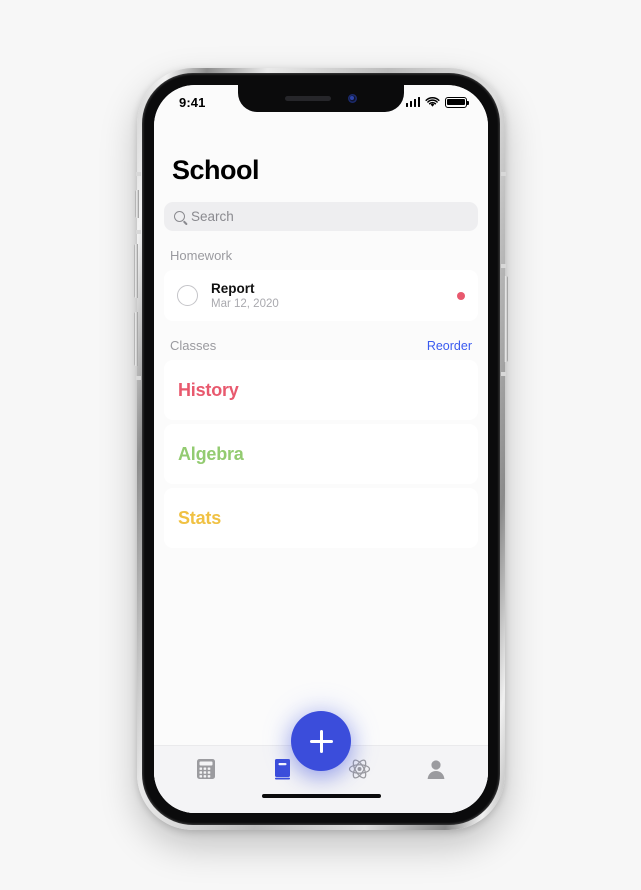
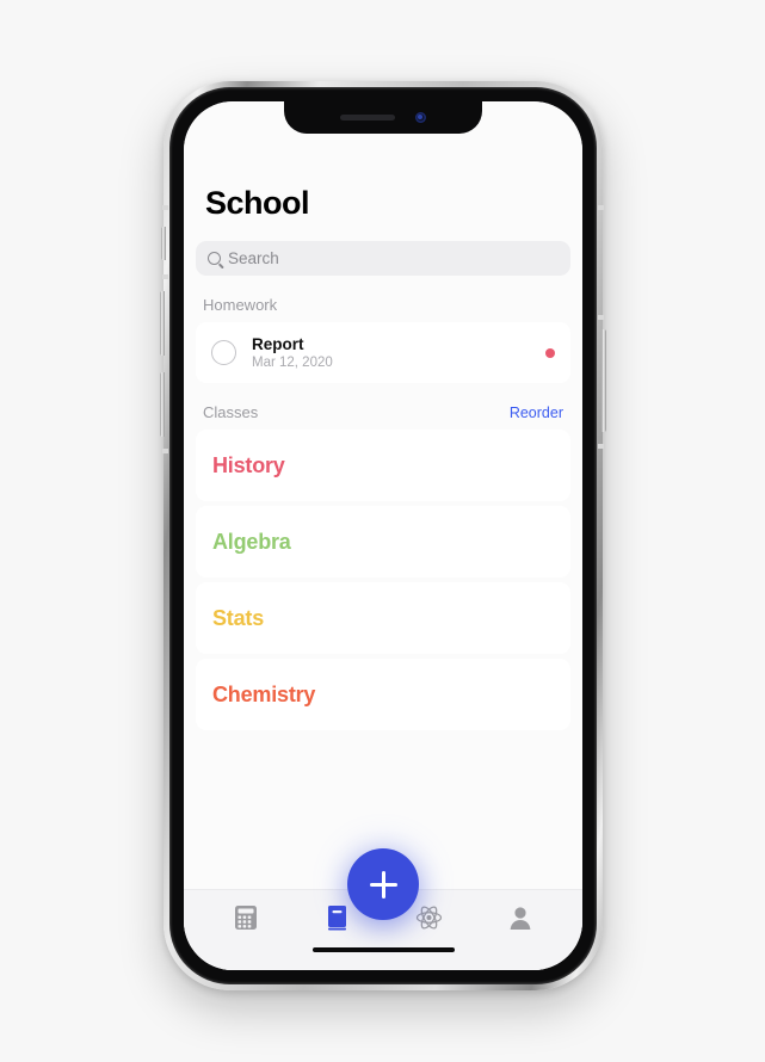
- 9:41
  School
  Search
  Homework
  Report
  Mar 12, 2020
  Classes
  Reorder
  History
  Algebra
  Stats
+ Chemistry
